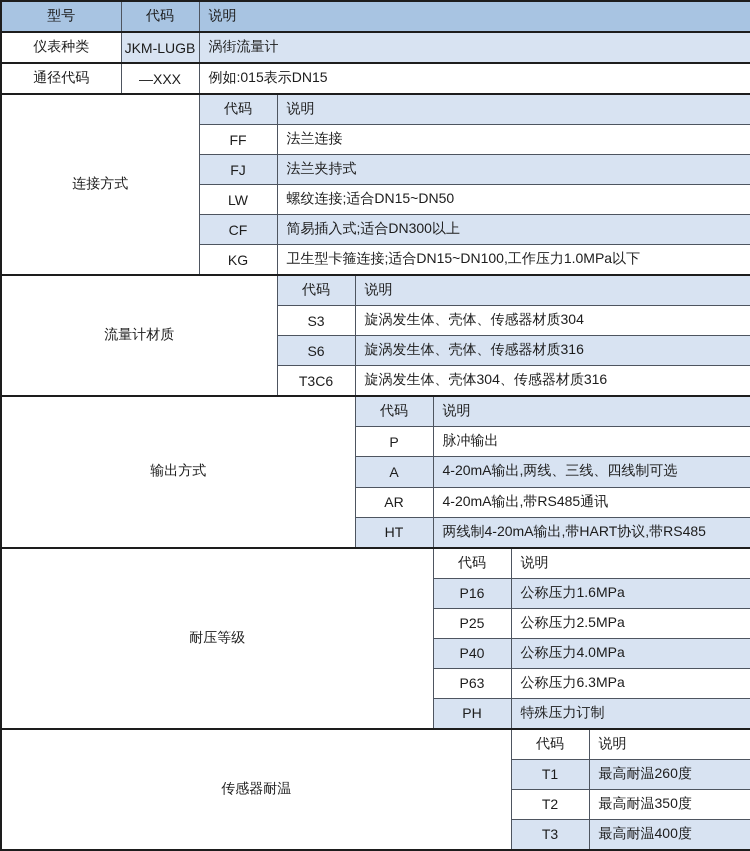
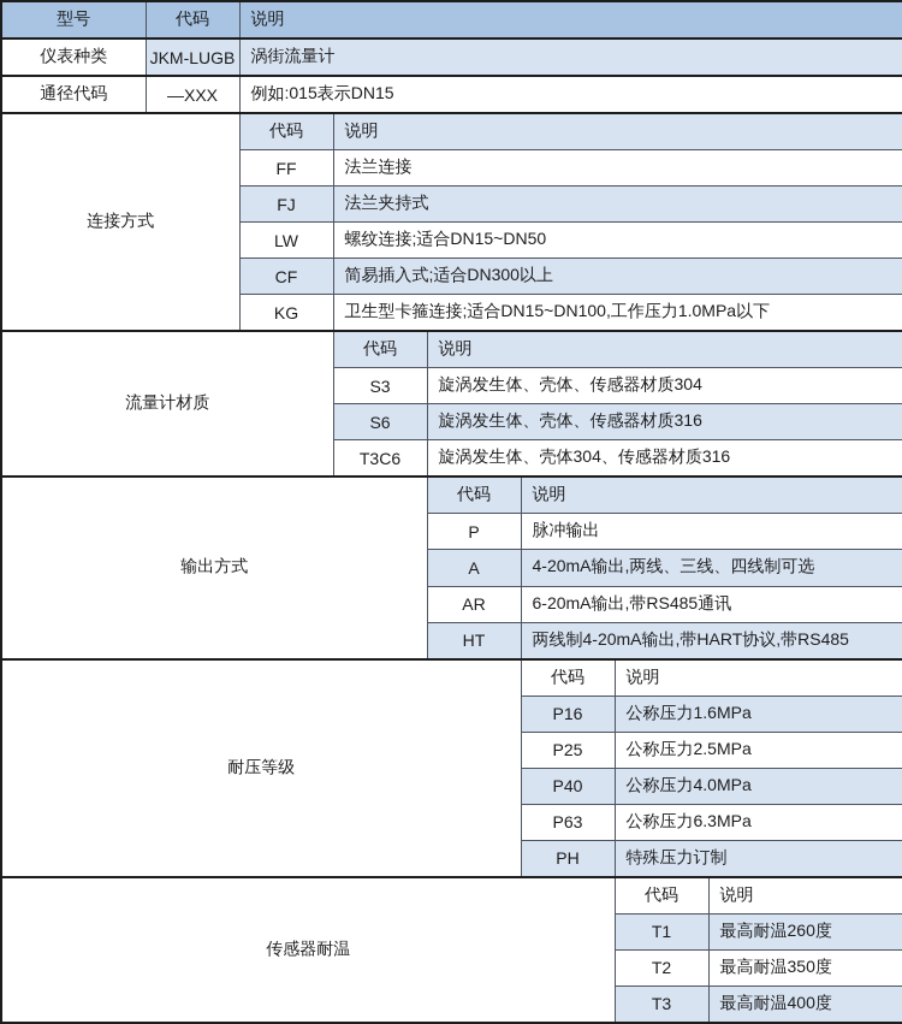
  型号	代码	说明
  仪表种类	JKM-LUGB	涡街流量计
  通径代码	—XXX	例如:015表示DN15
  连接方式	代码	说明
  FF	法兰连接
  FJ	法兰夹持式
  LW	螺纹连接;适合DN15~DN50
  CF	简易插入式;适合DN300以上
  KG	卫生型卡箍连接;适合DN15~DN100,工作压力1.0MPa以下
  流量计材质	代码	说明
  S3	旋涡发生体、壳体、传感器材质304
  S6	旋涡发生体、壳体、传感器材质316
  T3C6	旋涡发生体、壳体304、传感器材质316
  输出方式	代码	说明
  P	脉冲输出
  A	4-20mA输出,两线、三线、四线制可选
- AR	4-20mA输出,带RS485通讯
+ AR	6-20mA输出,带RS485通讯
  HT	两线制4-20mA输出,带HART协议,带RS485
  耐压等级	代码	说明
  P16	公称压力1.6MPa
  P25	公称压力2.5MPa
  P40	公称压力4.0MPa
  P63	公称压力6.3MPa
  PH	特殊压力订制
  传感器耐温	代码	说明
  T1	最高耐温260度
  T2	最高耐温350度
  T3	最高耐温400度
